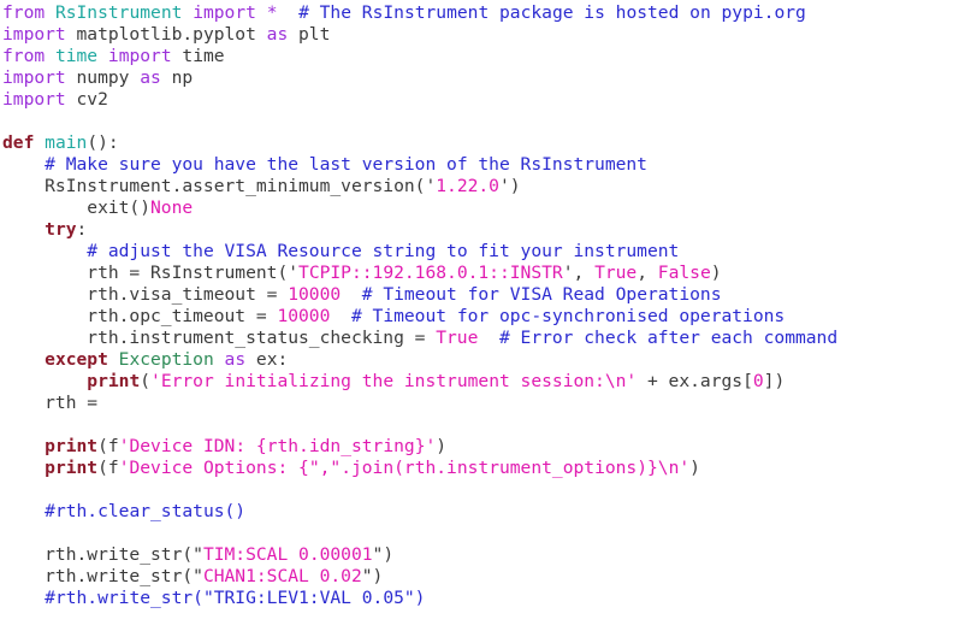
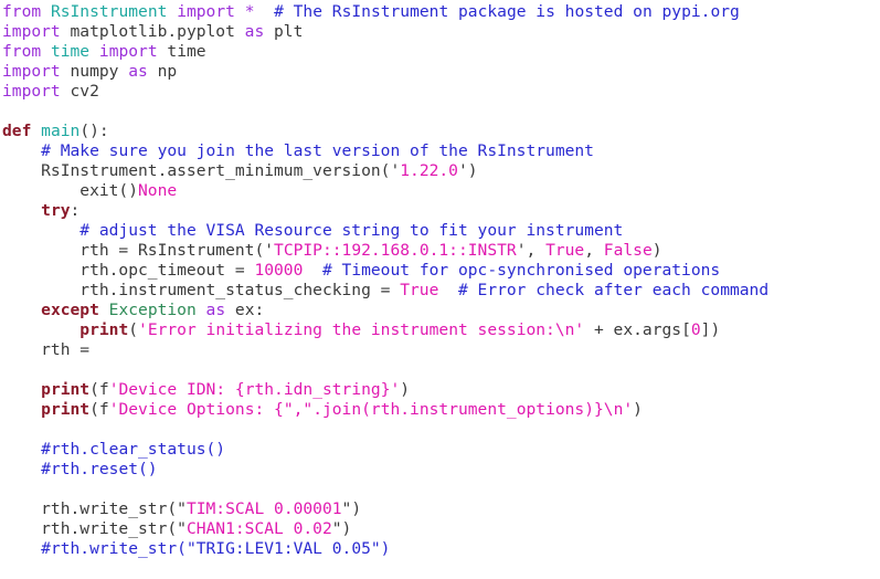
  from RsInstrument import * # The RsInstrument package is hosted on pypi.org
  import matplotlib.pyplot as plt
  from time import time
  import numpy as np
  import cv2
  def main():
- # Make sure you have the last version of the RsInstrument
+ # Make sure you join the last version of the RsInstrument
  RsInstrument.assert_minimum_version('1.22.0')
  exit()None
  try:
  # adjust the VISA Resource string to fit your instrument
  rth = RsInstrument('TCPIP::192.168.0.1::INSTR', True, False)
- rth.visa_timeout = 10000 # Timeout for VISA Read Operations
  rth.opc_timeout = 10000 # Timeout for opc-synchronised operations
  rth.instrument_status_checking = True # Error check after each command
  except Exception as ex:
  print('Error initializing the instrument session:\n' + ex.args[0])
  rth =
  print(f'Device IDN: {rth.idn_string}')
  print(f'Device Options: {",".join(rth.instrument_options)}\n')
  #rth.clear_status()
+ #rth.reset()
  rth.write_str("TIM:SCAL 0.00001")
  rth.write_str("CHAN1:SCAL 0.02")
  #rth.write_str("TRIG:LEV1:VAL 0.05")
